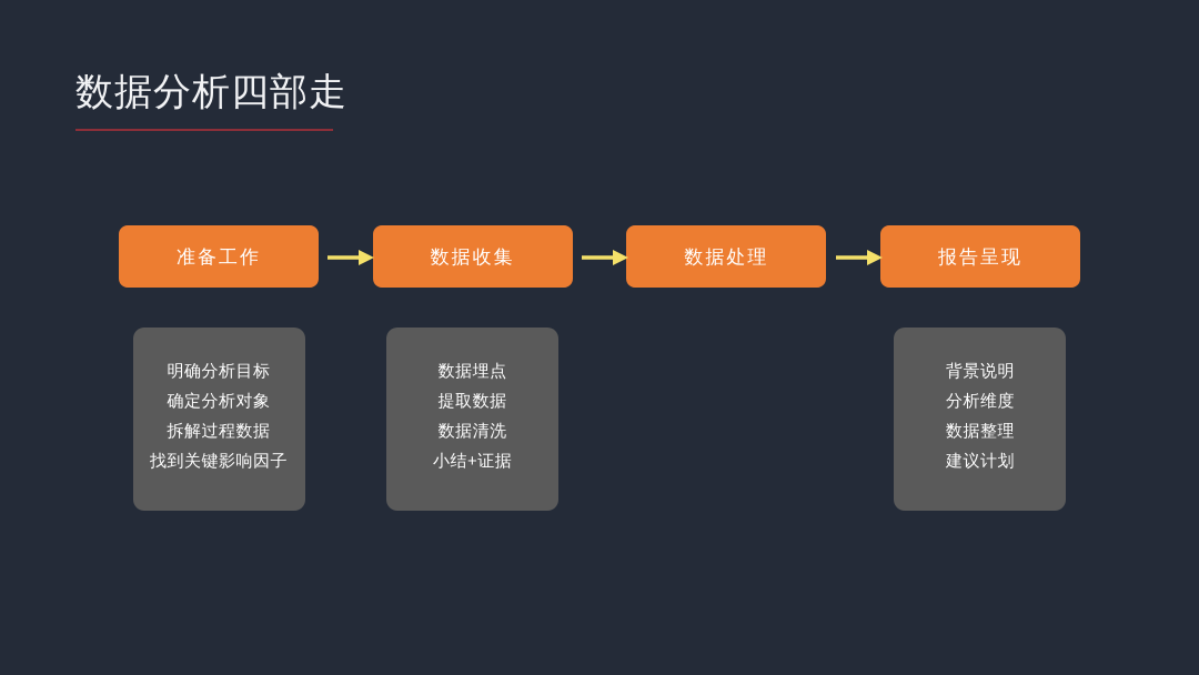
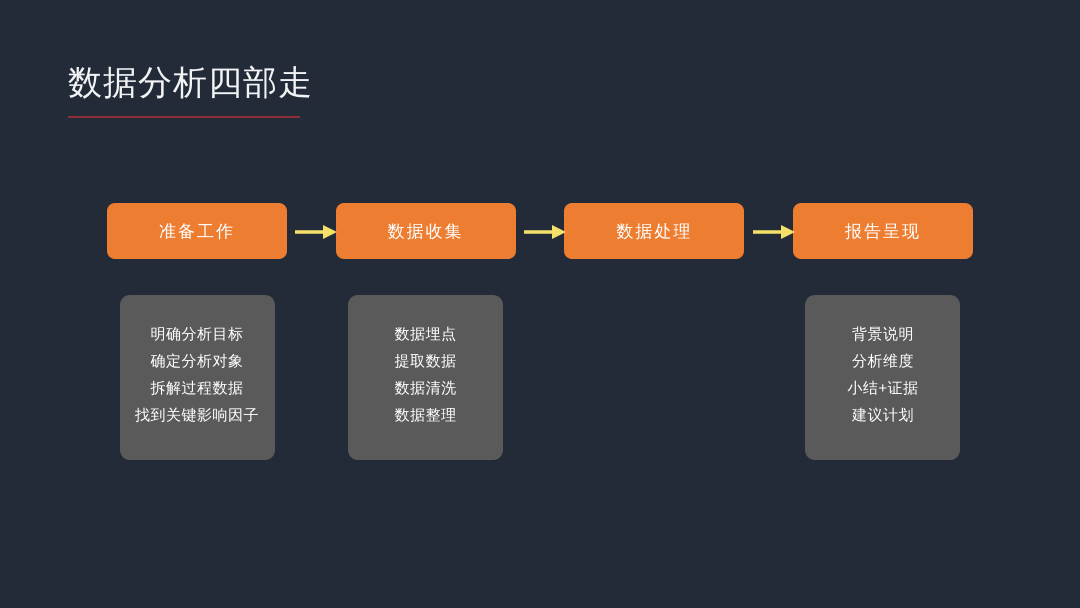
  数据分析四部走
  准备工作
  明确分析目标
  确定分析对象
  拆解过程数据
  找到关键影响因子
  数据收集
  数据埋点
  提取数据
  数据清洗
- 小结+证据
+ 数据整理
  数据处理
  报告呈现
  背景说明
  分析维度
- 数据整理
+ 小结+证据
  建议计划
